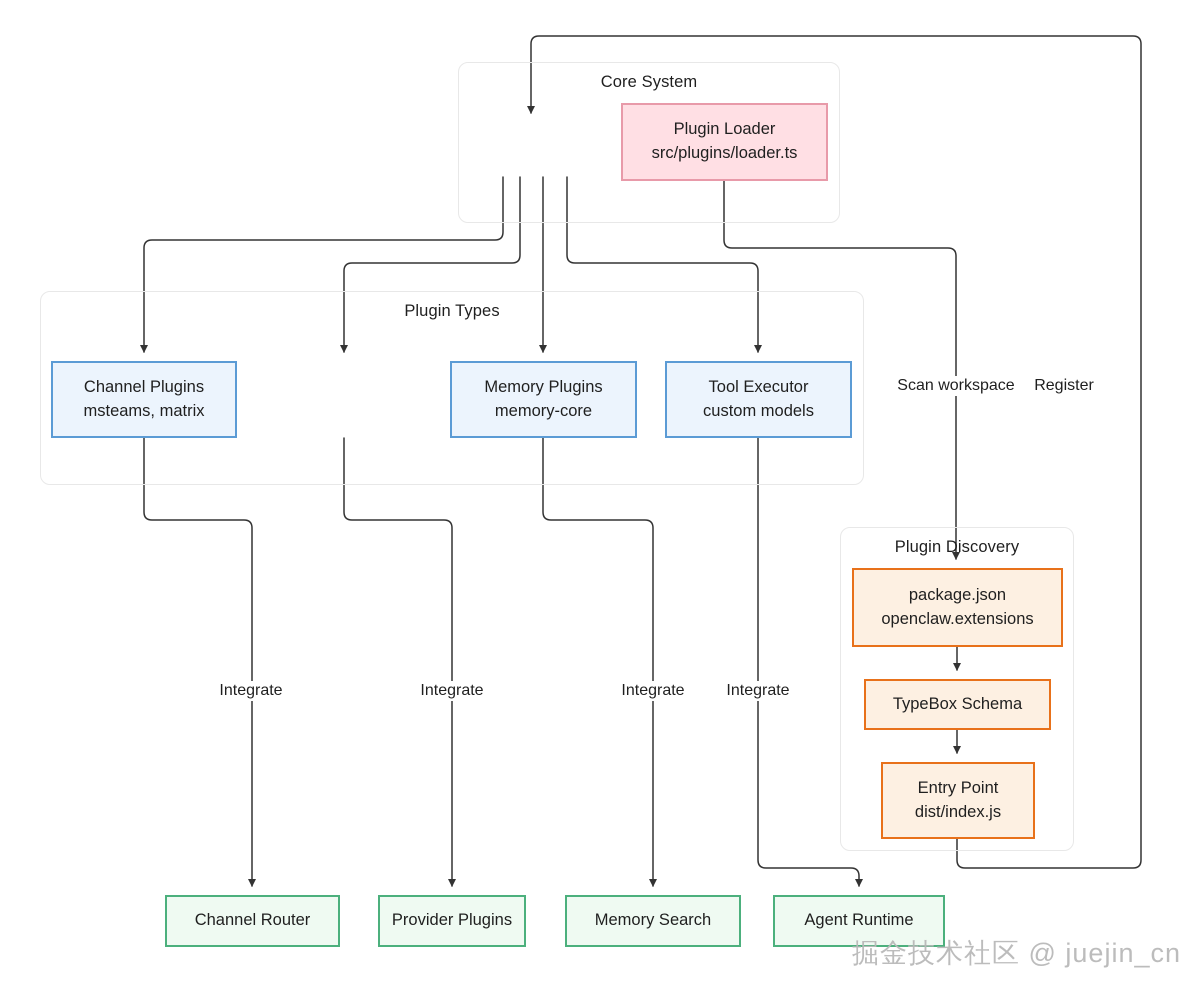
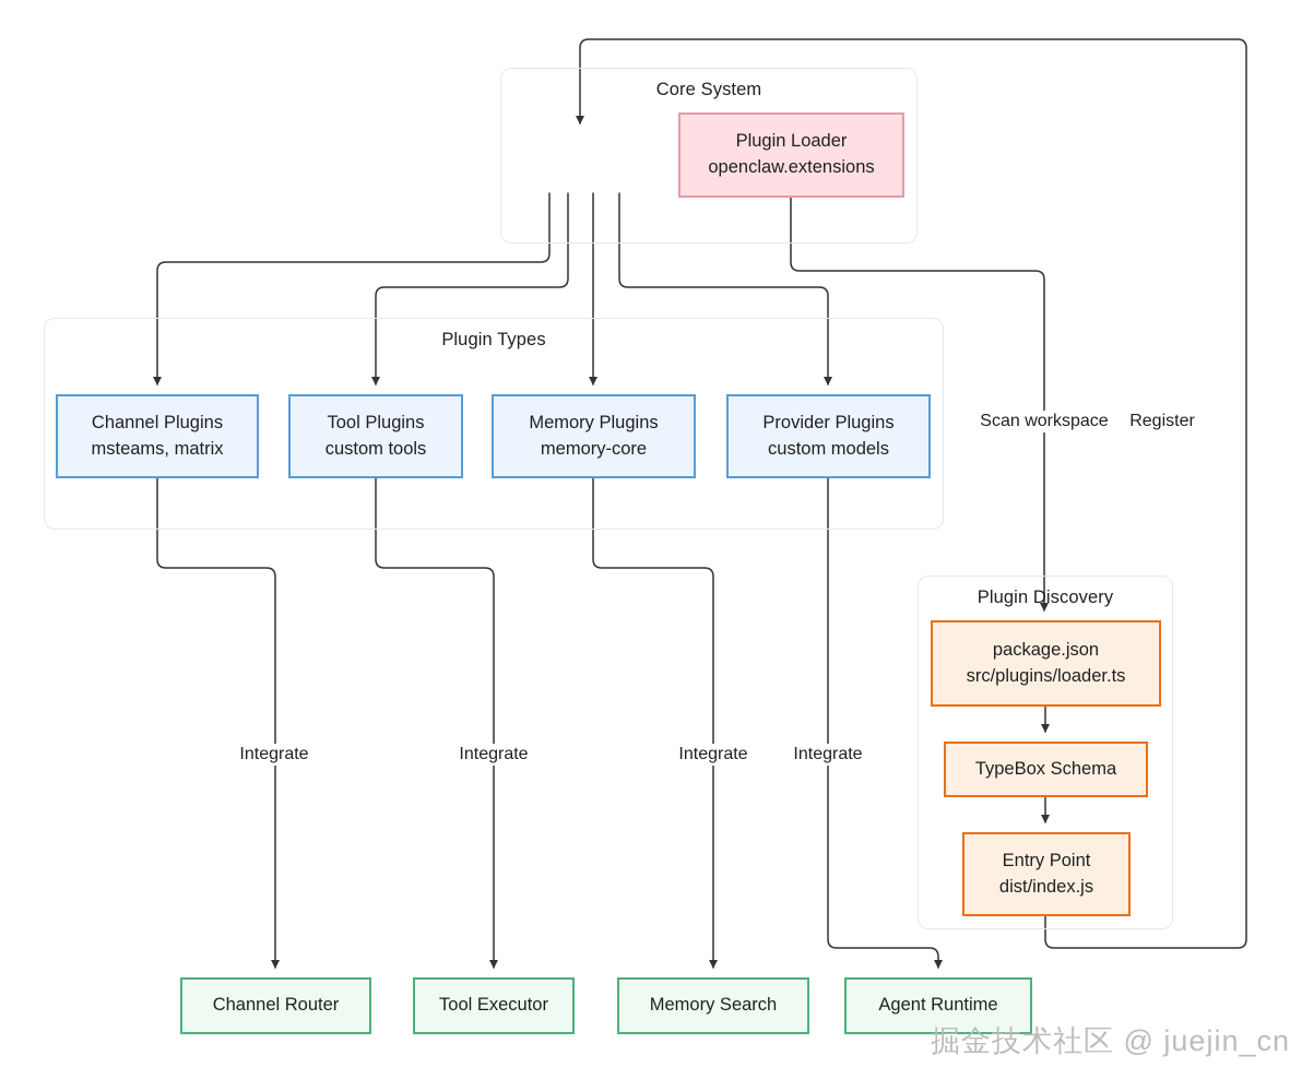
  Core System
  Plugin Types
  Plugin Discovery
  Plugin Loader
- src/plugins/loader.ts
+ openclaw.extensions
  Channel Plugins
  msteams, matrix
+ Tool Plugins
+ custom tools
  Memory Plugins
  memory-core
- Tool Executor
+ Provider Plugins
  custom models
  package.json
- openclaw.extensions
+ src/plugins/loader.ts
  TypeBox Schema
  Entry Point
  dist/index.js
  Channel Router
- Provider Plugins
+ Tool Executor
  Memory Search
  Agent Runtime
  Integrate
  Integrate
  Integrate
  Integrate
  Scan workspace
  Register
  掘金技术社区 @ juejin_cn
